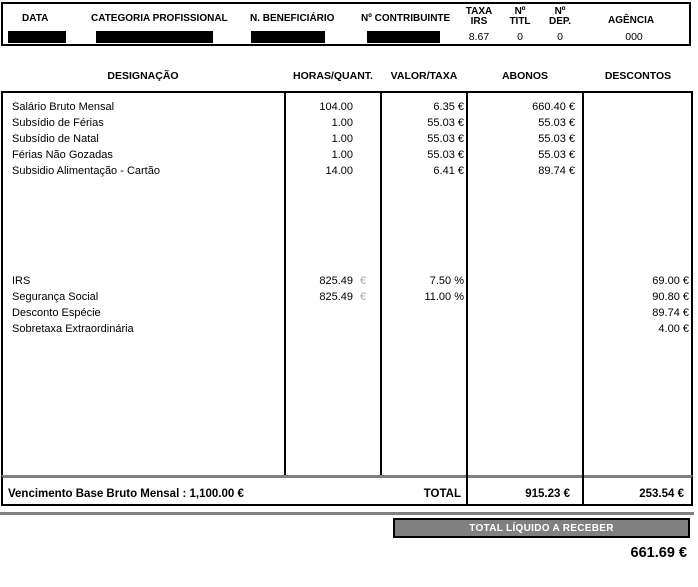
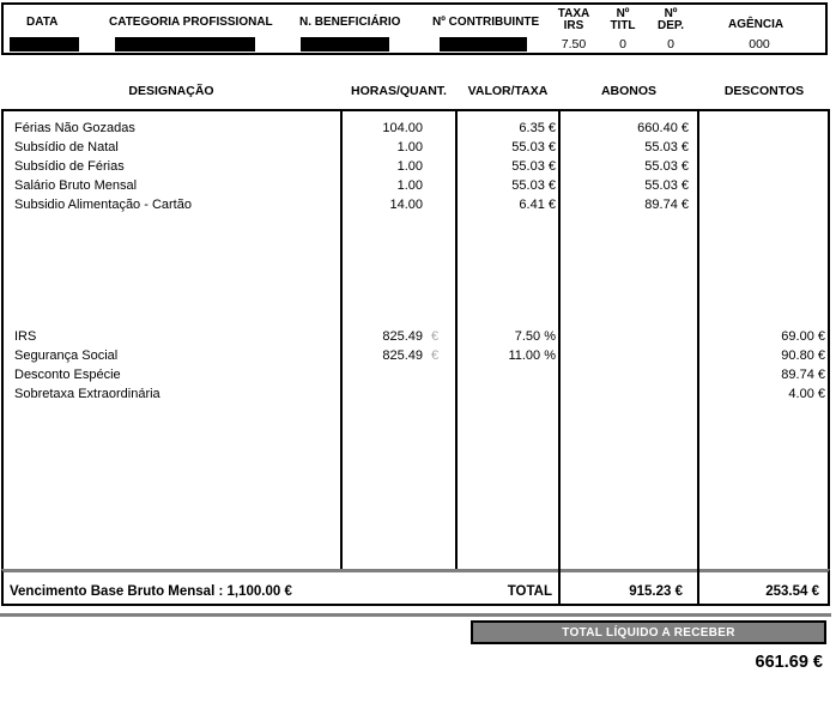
  DATA
  CATEGORIA PROFISSIONAL
  N. BENEFICIÁRIO
  Nº CONTRIBUINTE
  TAXA
  IRS
- 8.67
+ 7.50
  Nº
  TITL
  0
  Nº
  DEP.
  0
  AGÊNCIA
  000
  DESIGNAÇÃO
  HORAS/QUANT.
  VALOR/TAXA
  ABONOS
  DESCONTOS
- Salário Bruto Mensal
+ Férias Não Gozadas
  104.00
  6.35 €
  660.40 €
- Subsídio de Férias
+ Subsídio de Natal
  1.00
  55.03 €
  55.03 €
- Subsídio de Natal
+ Subsídio de Férias
  1.00
  55.03 €
  55.03 €
- Férias Não Gozadas
+ Salário Bruto Mensal
  1.00
  55.03 €
  55.03 €
  Subsidio Alimentação - Cartão
  14.00
  6.41 €
  89.74 €
  IRS
  825.49
  €
  7.50 %
  69.00 €
  Segurança Social
  825.49
  €
  11.00 %
  90.80 €
  Desconto Espécie
  89.74 €
  Sobretaxa Extraordinária
  4.00 €
  Vencimento Base Bruto Mensal : 1,100.00 €
  TOTAL
  915.23 €
  253.54 €
  TOTAL LÍQUIDO A RECEBER
  661.69 €
